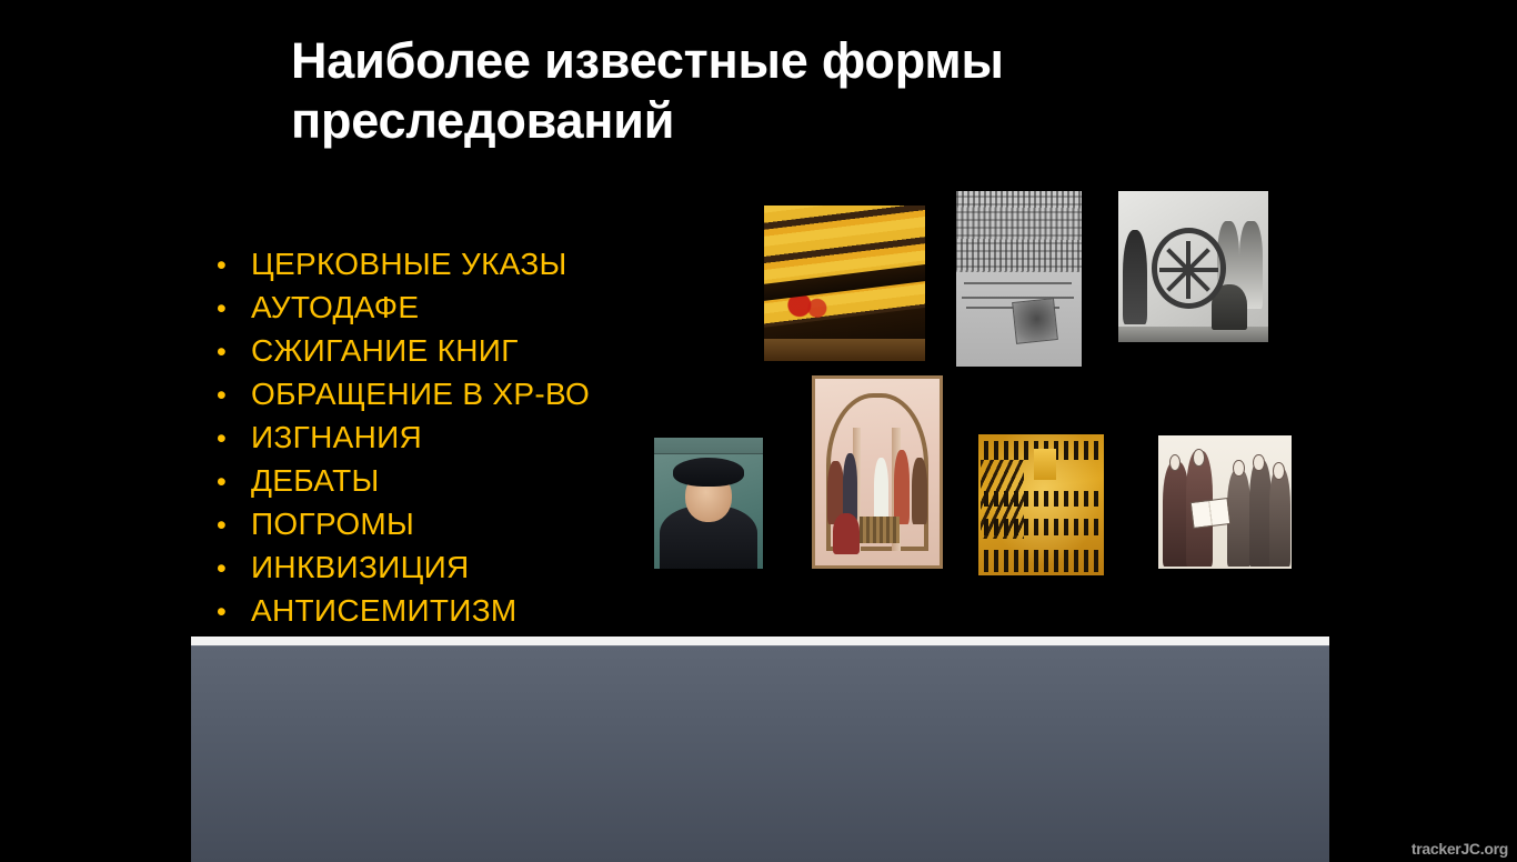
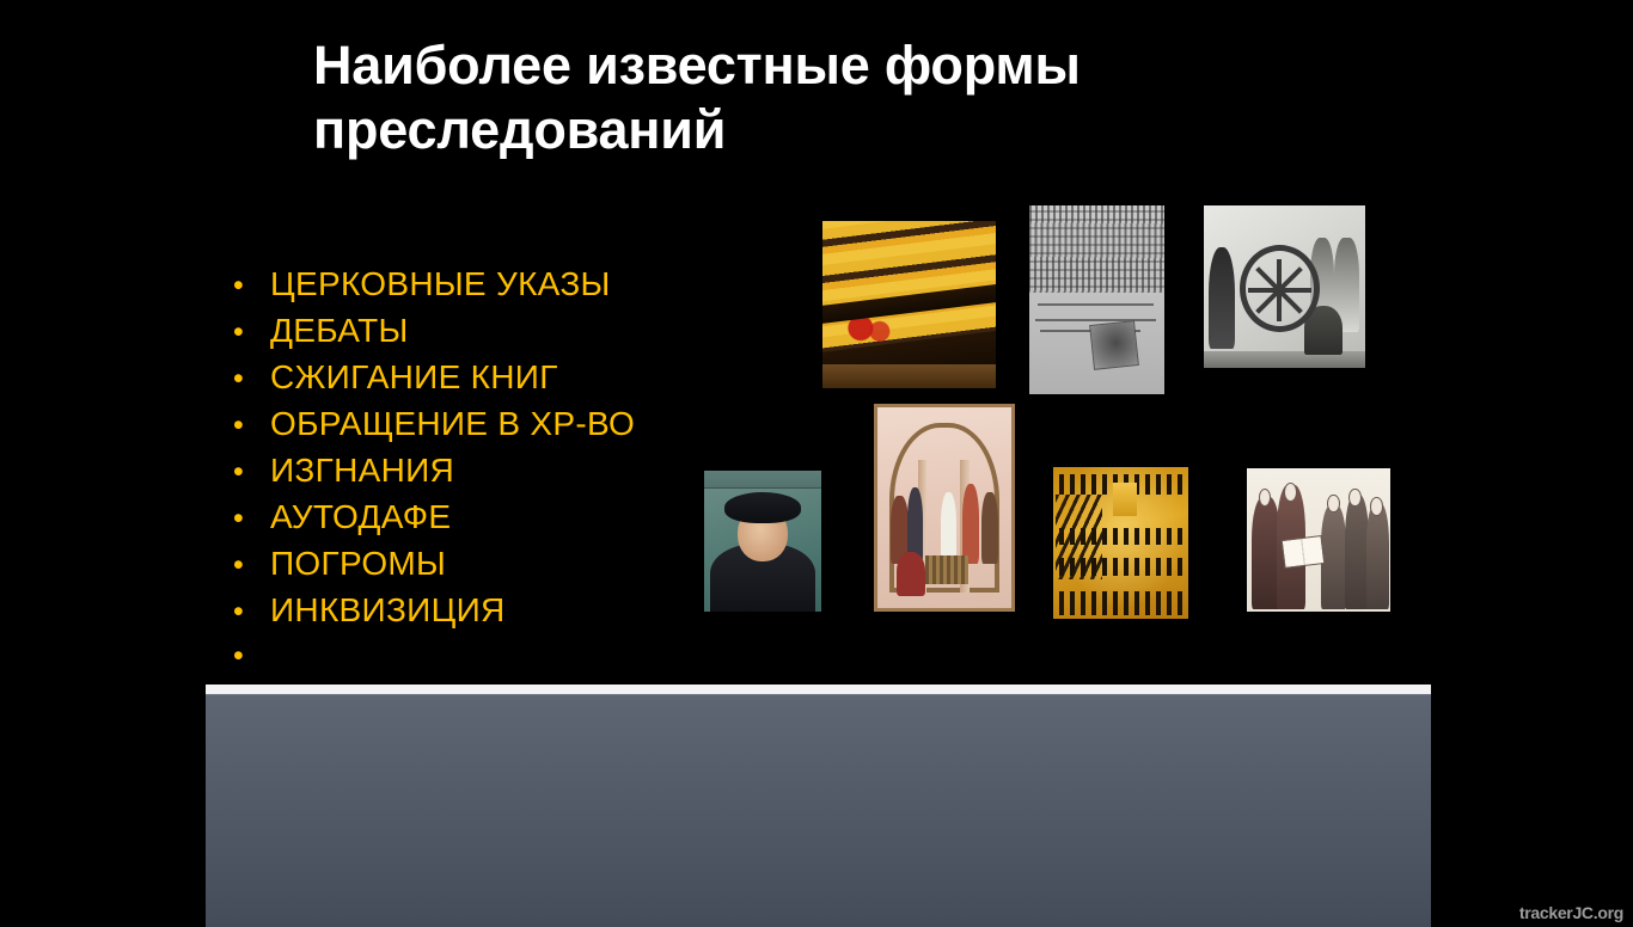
  Наиболее известные формы
  преследований
  •
  ЦЕРКОВНЫЕ УКАЗЫ
  •
- АУТОДАФЕ
+ ДЕБАТЫ
  •
  СЖИГАНИЕ КНИГ
  •
  ОБРАЩЕНИЕ В ХР-ВО
  •
  ИЗГНАНИЯ
  •
- ДЕБАТЫ
+ АУТОДАФЕ
  •
  ПОГРОМЫ
  •
  ИНКВИЗИЦИЯ
  •
- АНТИСЕМИТИЗМ
  trackerJC.org
